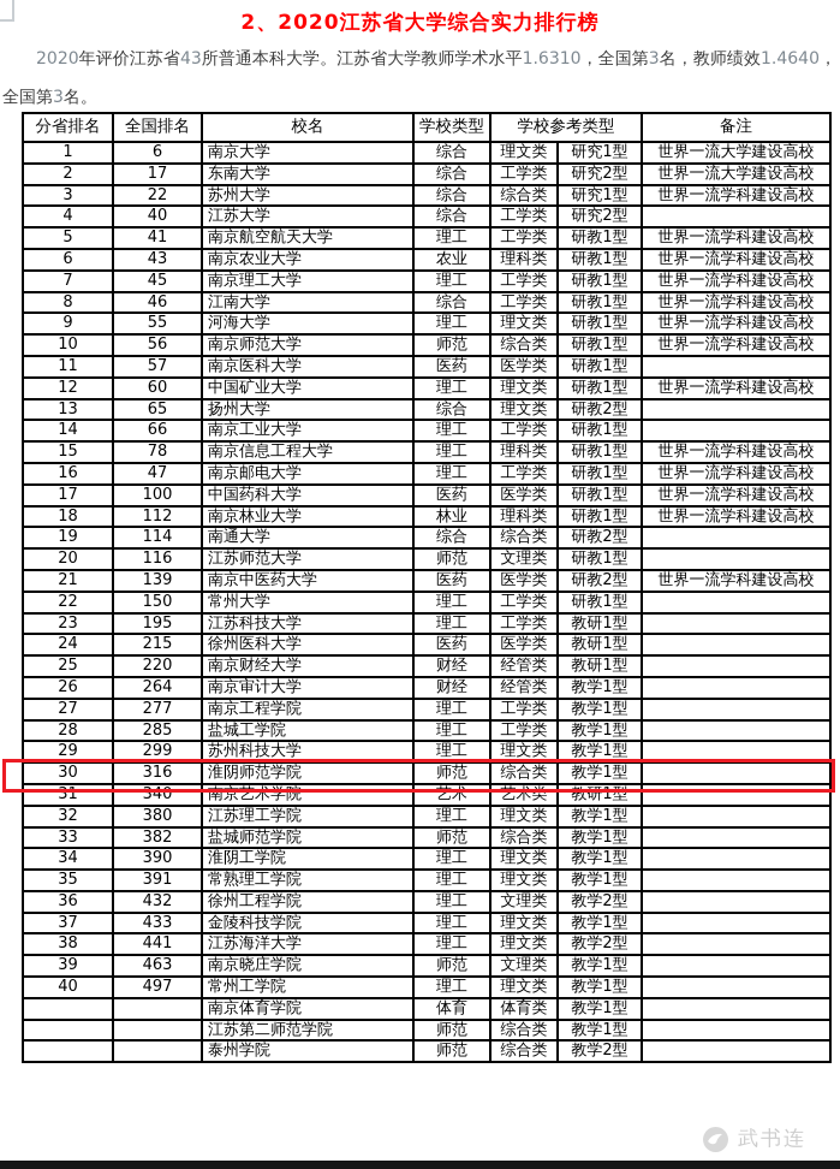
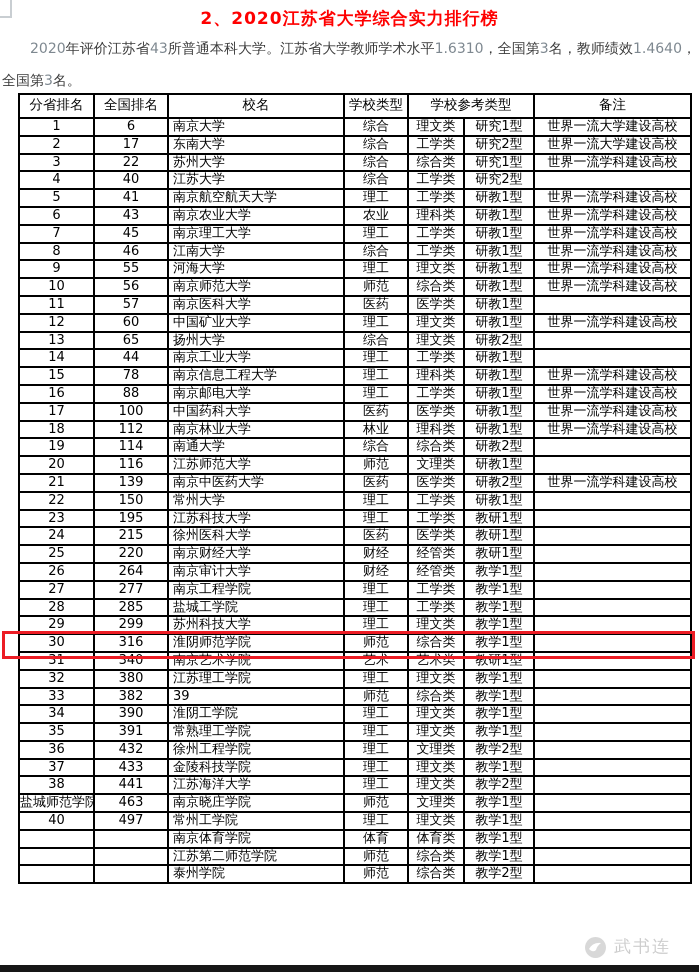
  2、2020江苏省大学综合实力排行榜
  2020年评价江苏省43所普通本科大学。江苏省大学教师学术水平1.6310，全国第3名，教师绩效1.4640，全国第3名。
  分省排名	全国排名	校名	学校类型	学校参考类型	备注
  1	6	南京大学	综合	理文类	研究1型	世界一流大学建设高校
  2	17	东南大学	综合	工学类	研究2型	世界一流大学建设高校
  3	22	苏州大学	综合	综合类	研究1型	世界一流学科建设高校
  4	40	江苏大学	综合	工学类	研究2型
  5	41	南京航空航天大学	理工	工学类	研教1型	世界一流学科建设高校
  6	43	南京农业大学	农业	理科类	研教1型	世界一流学科建设高校
  7	45	南京理工大学	理工	工学类	研教1型	世界一流学科建设高校
  8	46	江南大学	综合	工学类	研教1型	世界一流学科建设高校
  9	55	河海大学	理工	理文类	研教1型	世界一流学科建设高校
  10	56	南京师范大学	师范	综合类	研教1型	世界一流学科建设高校
  11	57	南京医科大学	医药	医学类	研教1型
  12	60	中国矿业大学	理工	理文类	研教1型	世界一流学科建设高校
  13	65	扬州大学	综合	理文类	研教2型
- 14	66	南京工业大学	理工	工学类	研教1型
+ 14	44	南京工业大学	理工	工学类	研教1型
  15	78	南京信息工程大学	理工	理科类	研教1型	世界一流学科建设高校
- 16	47	南京邮电大学	理工	工学类	研教1型	世界一流学科建设高校
+ 16	88	南京邮电大学	理工	工学类	研教1型	世界一流学科建设高校
  17	100	中国药科大学	医药	医学类	研教1型	世界一流学科建设高校
  18	112	南京林业大学	林业	理科类	研教1型	世界一流学科建设高校
  19	114	南通大学	综合	综合类	研教2型
  20	116	江苏师范大学	师范	文理类	研教1型
  21	139	南京中医药大学	医药	医学类	研教2型	世界一流学科建设高校
  22	150	常州大学	理工	工学类	研教1型
  23	195	江苏科技大学	理工	工学类	教研1型
  24	215	徐州医科大学	医药	医学类	教研1型
  25	220	南京财经大学	财经	经管类	教研1型
  26	264	南京审计大学	财经	经管类	教学1型
  27	277	南京工程学院	理工	工学类	教学1型
  28	285	盐城工学院	理工	工学类	教学1型
  29	299	苏州科技大学	理工	理文类	教学1型
  30	316	淮阴师范学院	师范	综合类	教学1型
  31	340	南京艺术学院	艺术	艺术类	教研1型
  32	380	江苏理工学院	理工	理文类	教学1型
- 33	382	盐城师范学院	师范	综合类	教学1型
+ 33	382	39	师范	综合类	教学1型
  34	390	淮阴工学院	理工	理文类	教学1型
  35	391	常熟理工学院	理工	理文类	教学1型
  36	432	徐州工程学院	理工	文理类	教学2型
  37	433	金陵科技学院	理工	理文类	教学1型
  38	441	江苏海洋大学	理工	理文类	教学2型
- 39	463	南京晓庄学院	师范	文理类	教学1型
+ 盐城师范学院	463	南京晓庄学院	师范	文理类	教学1型
  40	497	常州工学院	理工	理文类	教学1型
  		南京体育学院	体育	体育类	教学1型
  		江苏第二师范学院	师范	综合类	教学1型
  		泰州学院	师范	综合类	教学2型
  武书连
